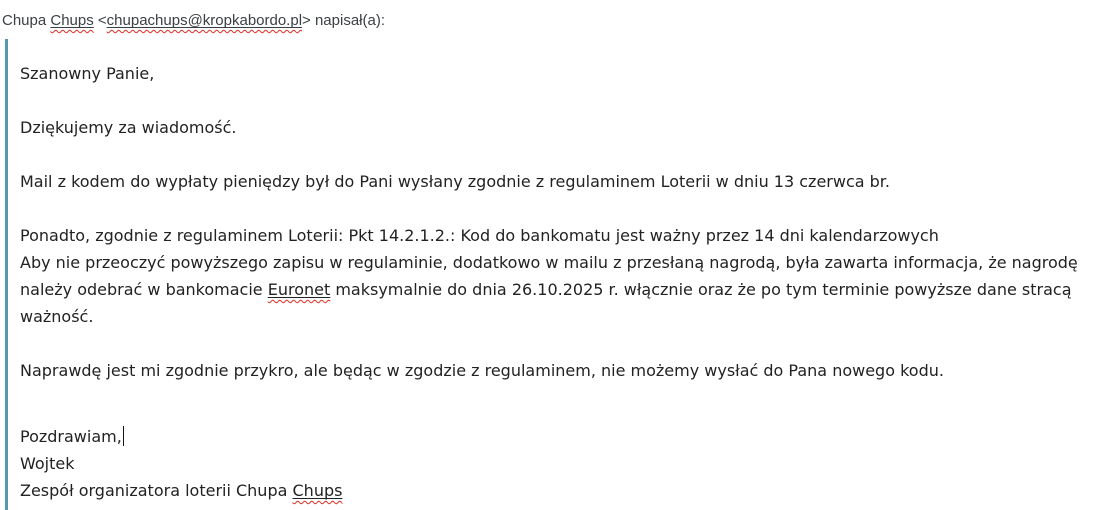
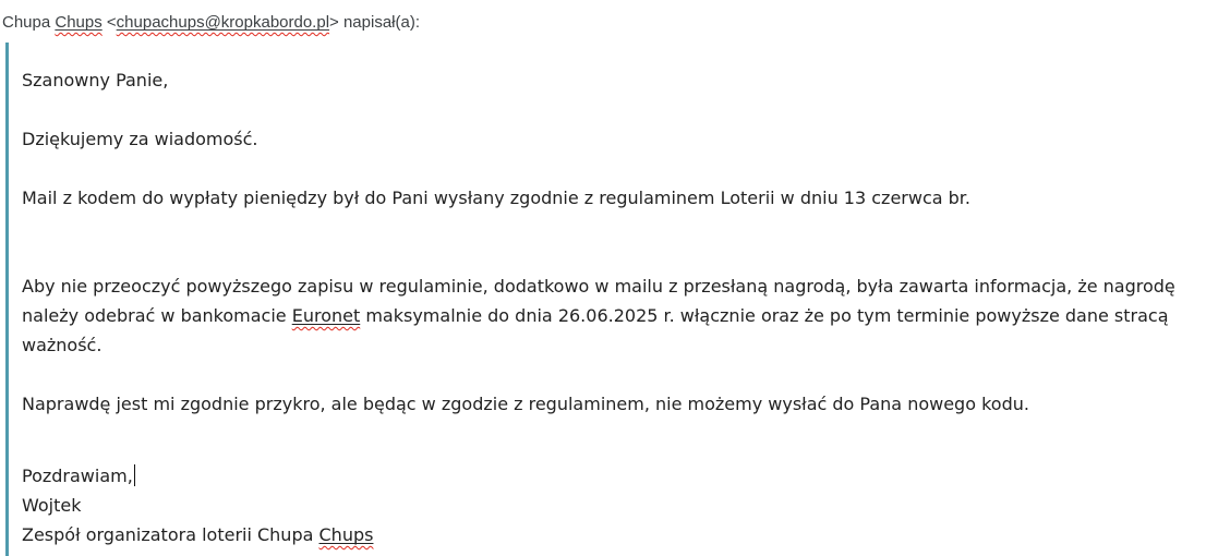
  Chupa Chups <chupachups@kropkabordo.pl> napisał(a):
  Szanowny Panie,
  Dziękujemy za wiadomość.
  Mail z kodem do wypłaty pieniędzy był do Pani wysłany zgodnie z regulaminem Loterii w dniu 13 czerwca br.
- Ponadto, zgodnie z regulaminem Loterii: Pkt 14.2.1.2.: Kod do bankomatu jest ważny przez 14 dni kalendarzowych
- Aby nie przeoczyć powyższego zapisu w regulaminie, dodatkowo w mailu z przesłaną nagrodą, była zawarta informacja, że nagrodę należy odebrać w bankomacie Euronet maksymalnie do dnia 26.10.2025 r. włącznie oraz że po tym terminie powyższe dane stracą ważność.
+ Aby nie przeoczyć powyższego zapisu w regulaminie, dodatkowo w mailu z przesłaną nagrodą, była zawarta informacja, że nagrodę należy odebrać w bankomacie Euronet maksymalnie do dnia 26.06.2025 r. włącznie oraz że po tym terminie powyższe dane stracą ważność.
  Naprawdę jest mi zgodnie przykro, ale będąc w zgodzie z regulaminem, nie możemy wysłać do Pana nowego kodu.
  Pozdrawiam,
  Wojtek
  Zespół organizatora loterii Chupa Chups
